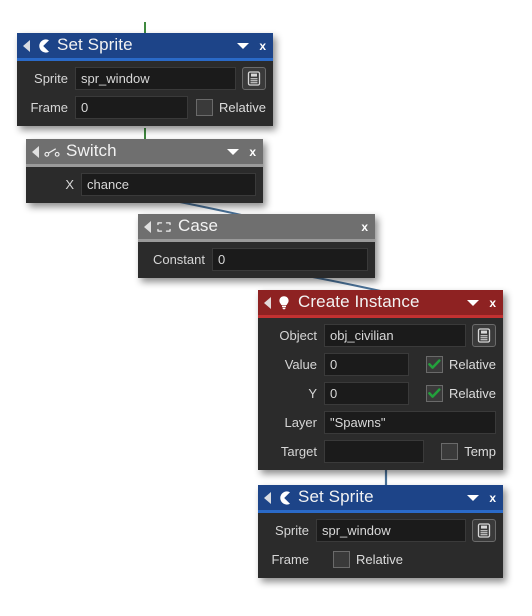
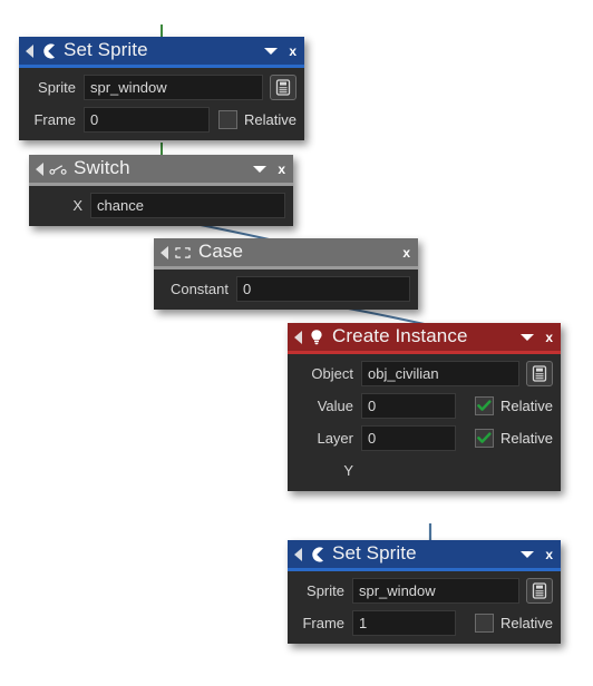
  Set Sprite
  x
  Sprite
  spr_window
  Frame
  0
  Relative
  Switch
  x
  X
  chance
  Case
  x
  Constant
  0
  Create Instance
  x
  Object
  obj_civilian
  Value
  0
  Relative
- Y
+ Layer
  0
  Relative
- Layer
+ Y
- "Spawns"
- Target
- Temp
  Set Sprite
  x
  Sprite
  spr_window
  Frame
+ 1
  Relative
